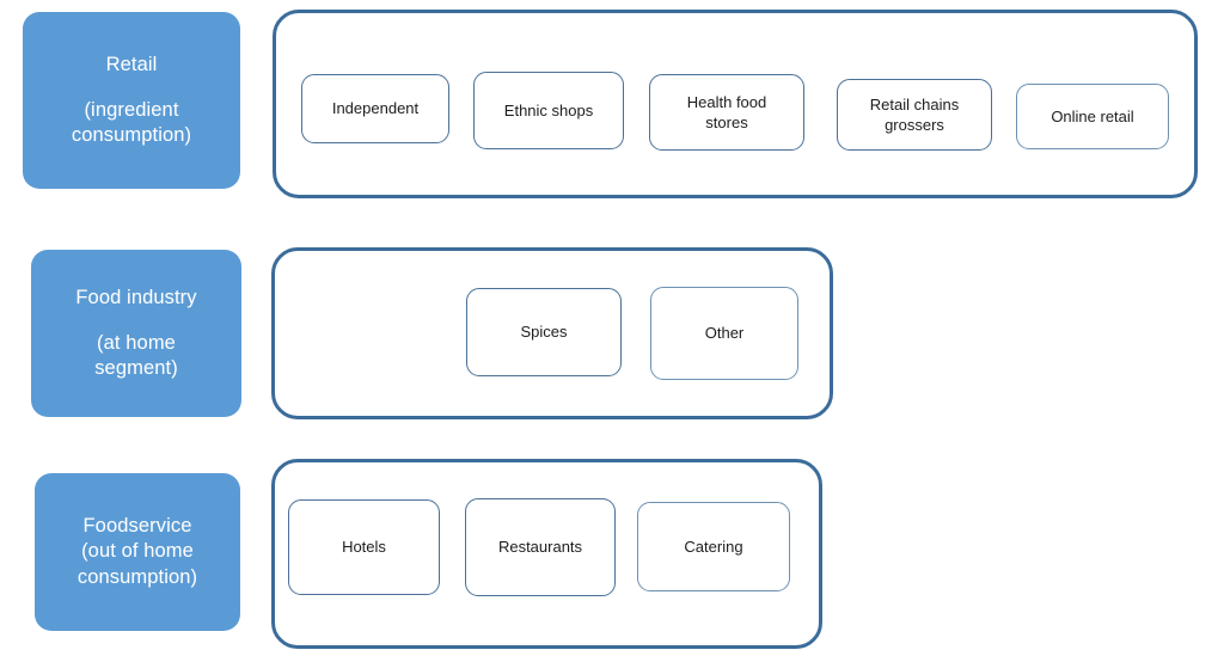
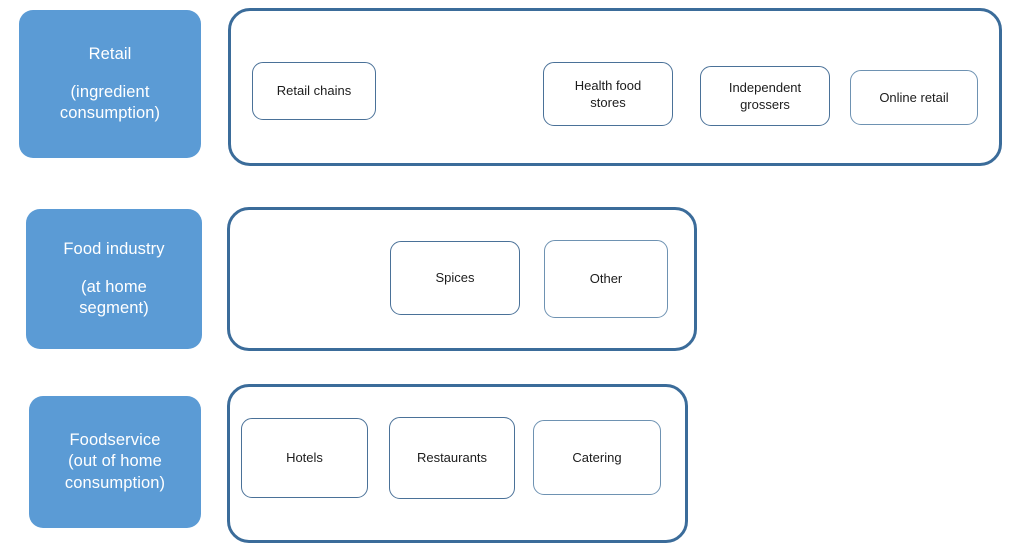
  Retail
  (ingredient
  consumption)
- Independent
+ Retail chains
- Ethnic shops
  Health food
  stores
- Retail chains
+ Independent
  grossers
  Online retail
  Food industry
  (at home
  segment)
  Spices
  Other
  Foodservice
  (out of home
  consumption)
  Hotels
  Restaurants
  Catering
